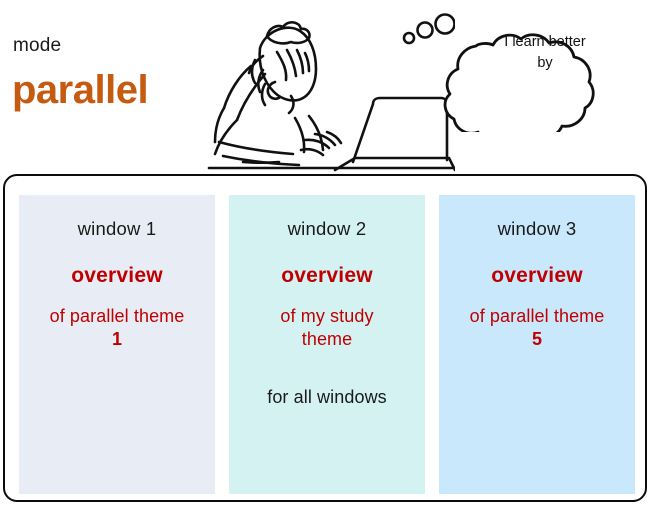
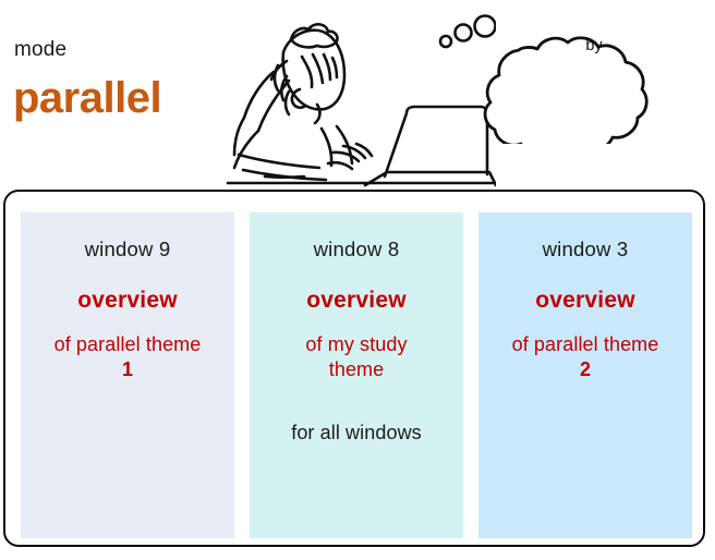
  mode
  parallel
- I learn better
  by
- window 1
+ window 9
  overview
  of parallel theme
  1
- window 2
+ window 8
  overview
  of my study
  theme
  window 3
  overview
  of parallel theme
- 5
+ 2
  for all windows
